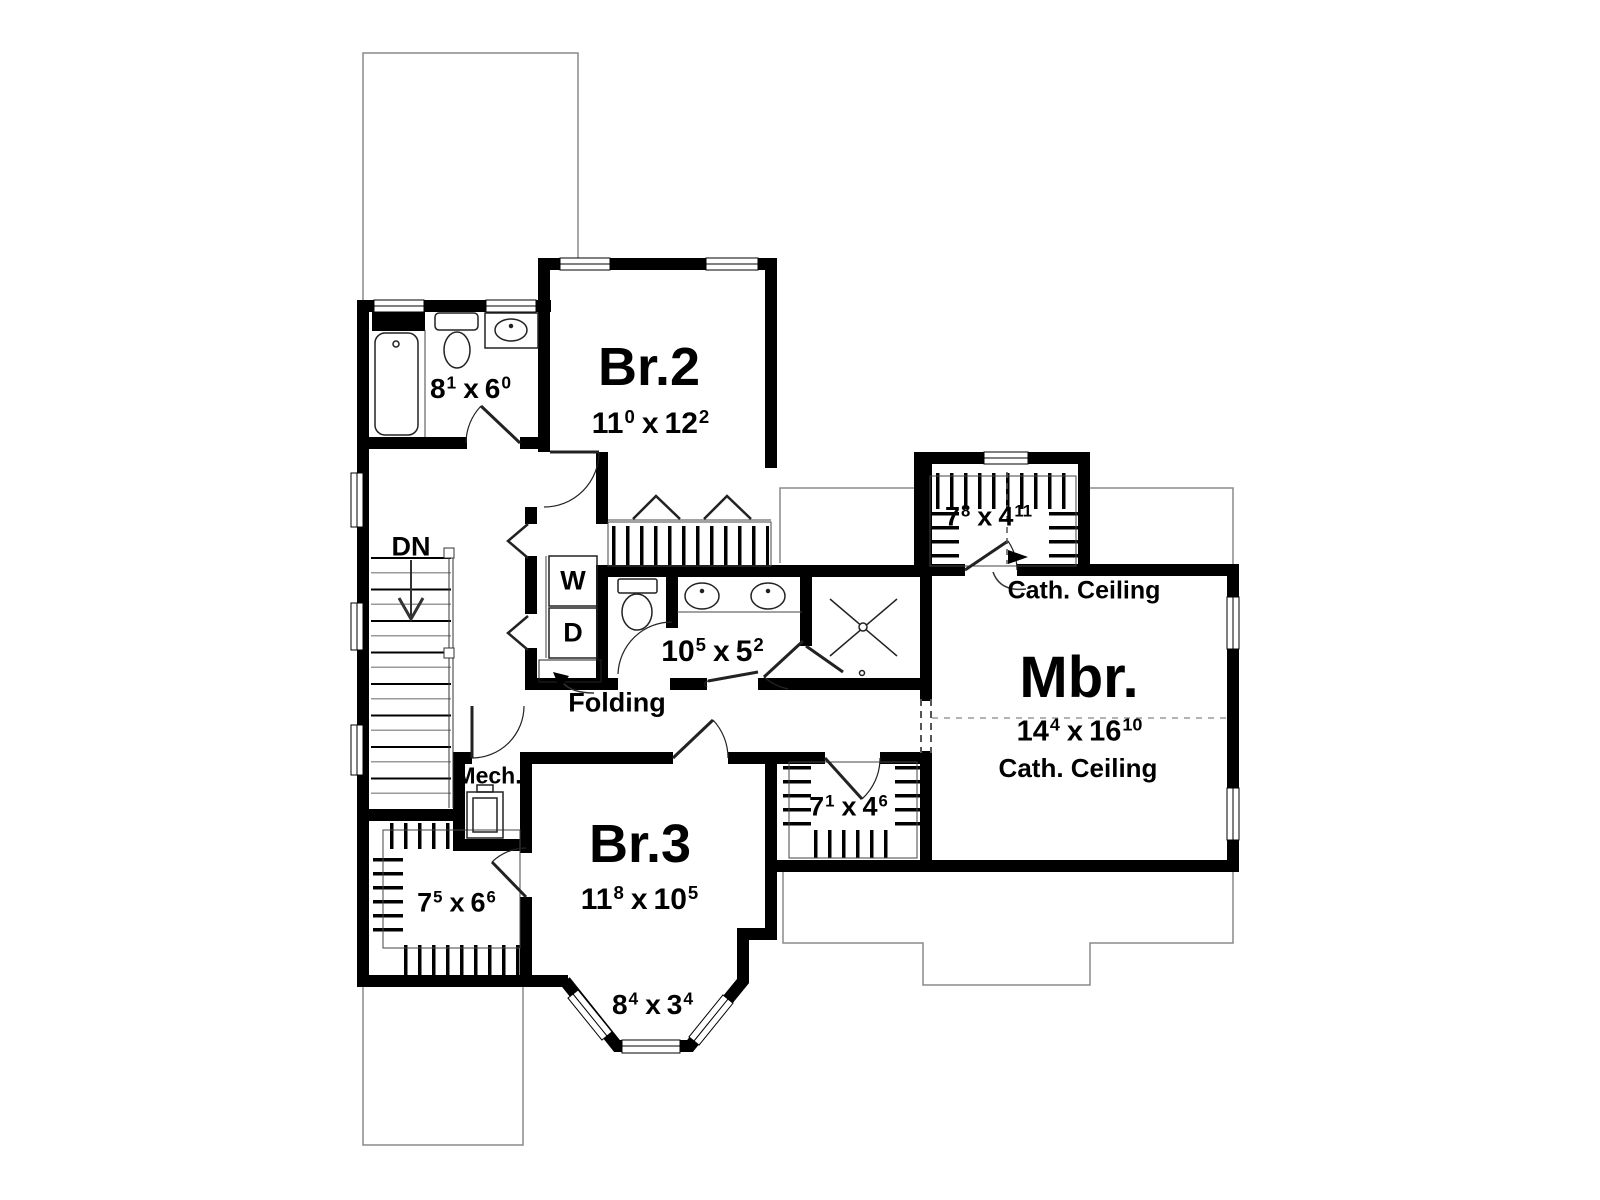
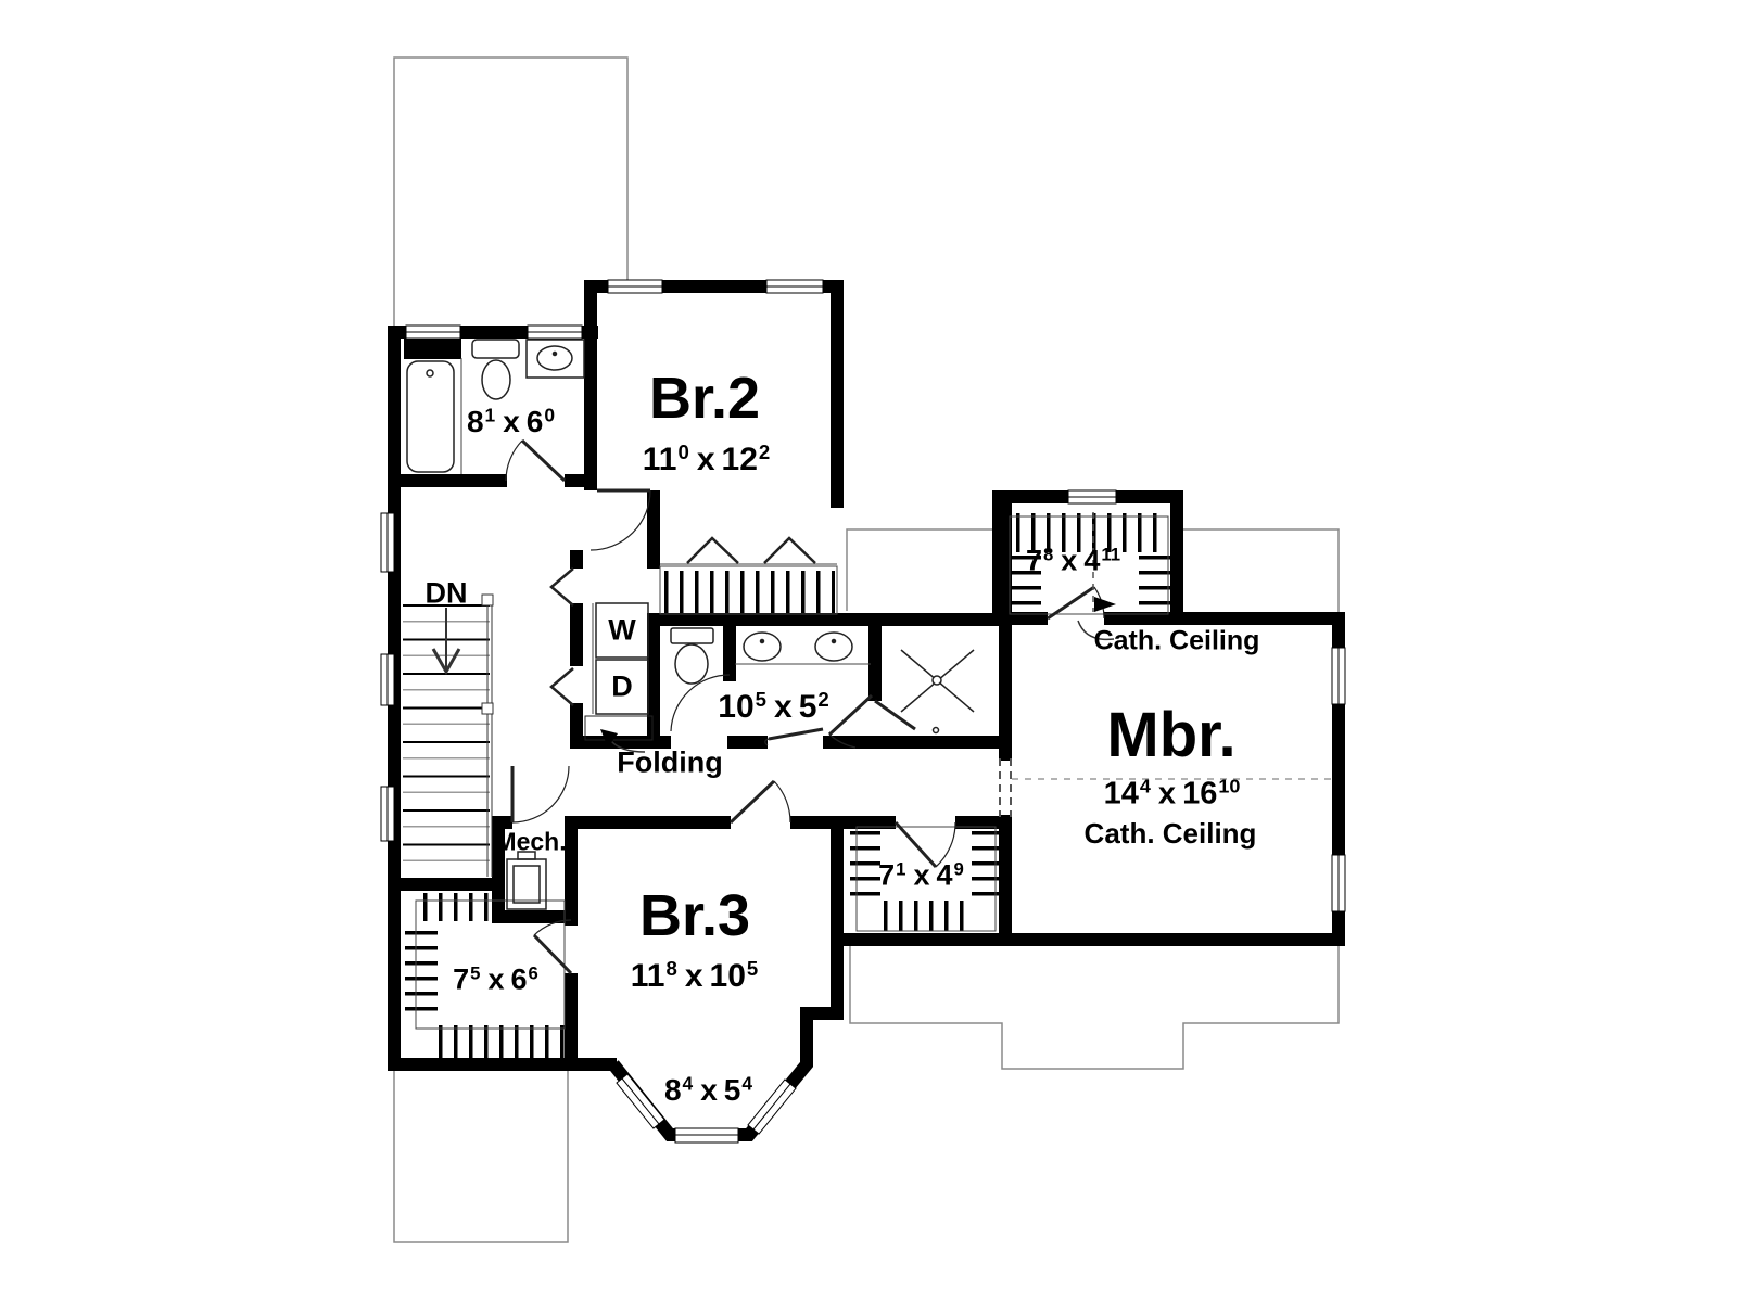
  DN
  81 x 60
  Br.2
  110 x 122
  W
  D
  Folding
  105 x 52
  Mech.
  78 x 411
  Cath. Ceiling
  Mbr.
  144 x 1610
  Cath. Ceiling
- 71 x 46
+ 71 x 49
  Br.3
  118 x 105
  75 x 66
- 84 x 34
+ 84 x 54
